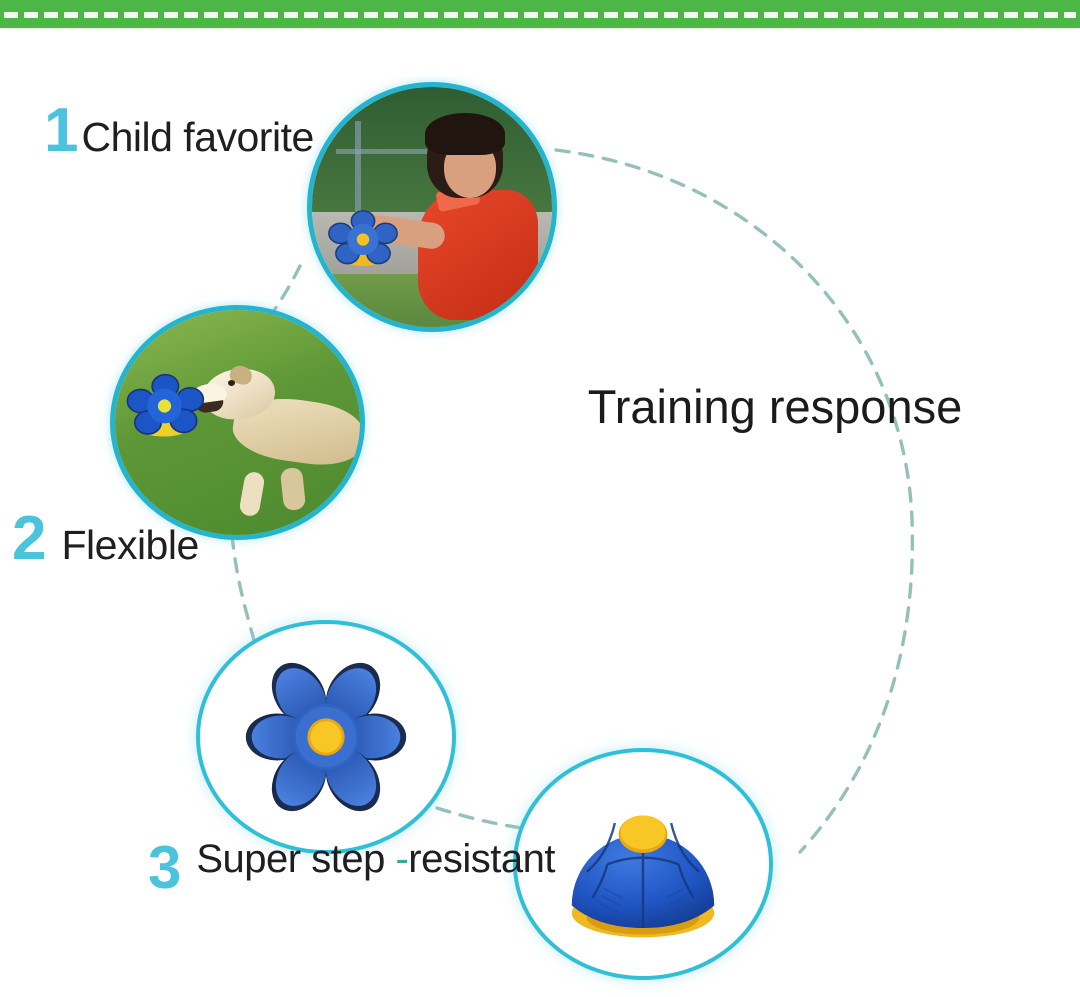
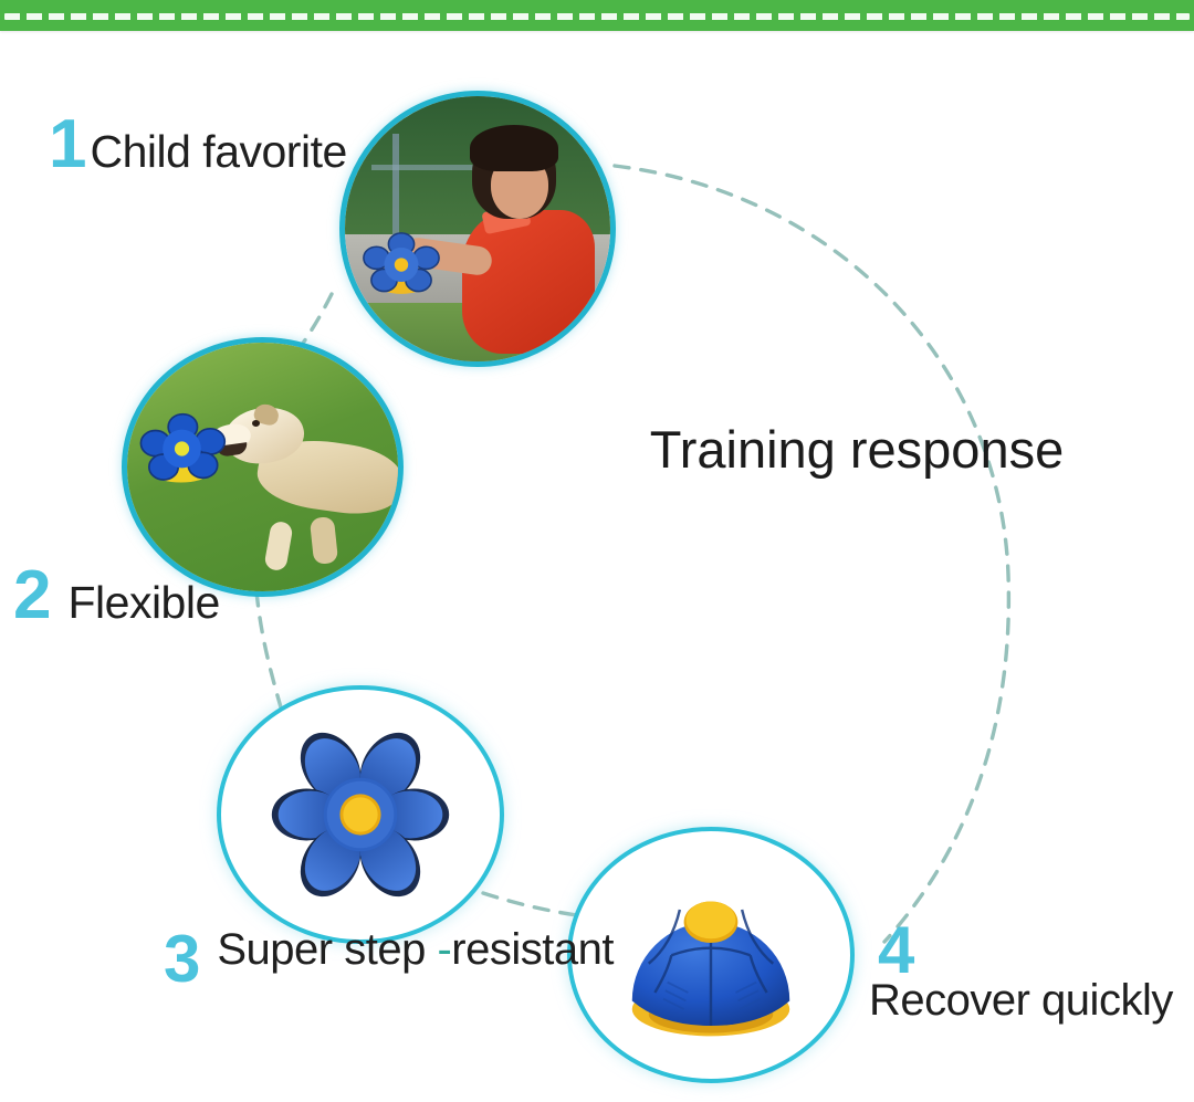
  1
  Child favorite
  2
  Flexible
  3
  Super step -resistant
+ 4
+ Recover quickly
  Training response
